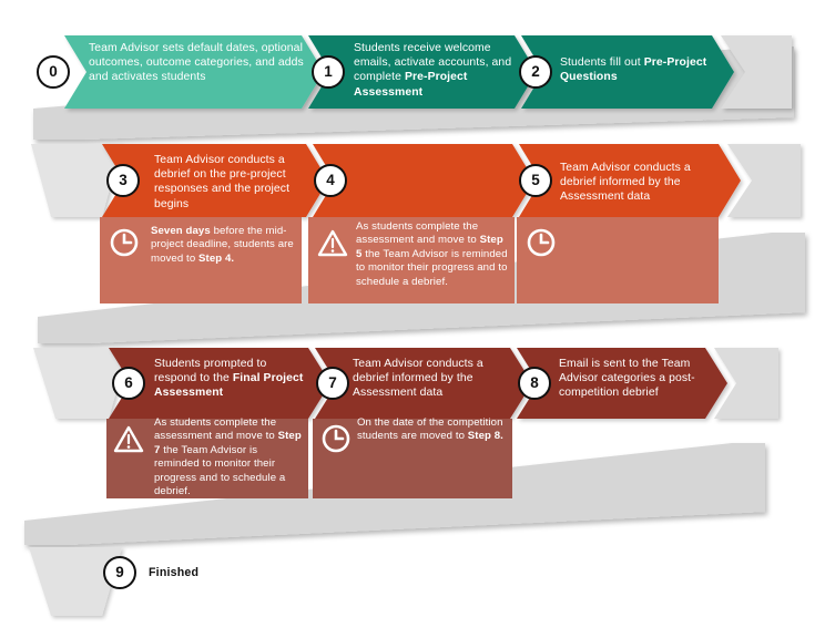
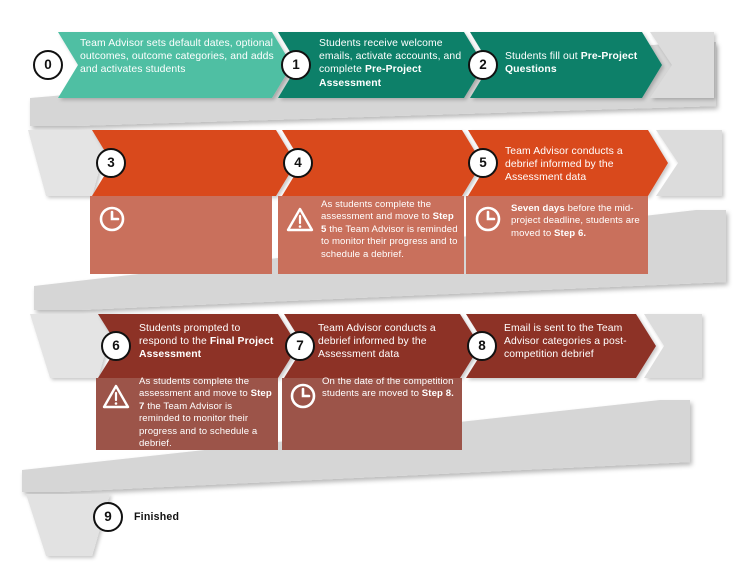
  0
  1
  2
  3
  4
  5
  6
  7
  8
  9
  Team Advisor sets default dates, optional outcomes, outcome categories, and adds and activates students
  Students receive welcome emails, activate accounts, and complete Pre-Project Assessment
  Students fill out Pre-Project Questions
- Team Advisor conducts a debrief on the pre-project responses and the project begins
  Team Advisor conducts a debrief informed by the Assessment data
  Students prompted to respond to the Final Project Assessment
  Team Advisor conducts a debrief informed by the Assessment data
  Email is sent to the Team Advisor categories a post-competition debrief
  Finished
- Seven days before the mid-project deadline, students are moved to Step 4.
  As students complete the assessment and move to Step 5 the Team Advisor is reminded to monitor their progress and to schedule a debrief.
+ Seven days before the mid-project deadline, students are moved to Step 6.
  As students complete the assessment and move to Step 7 the Team Advisor is reminded to monitor their progress and to schedule a debrief.
  On the date of the competition students are moved to Step 8.
